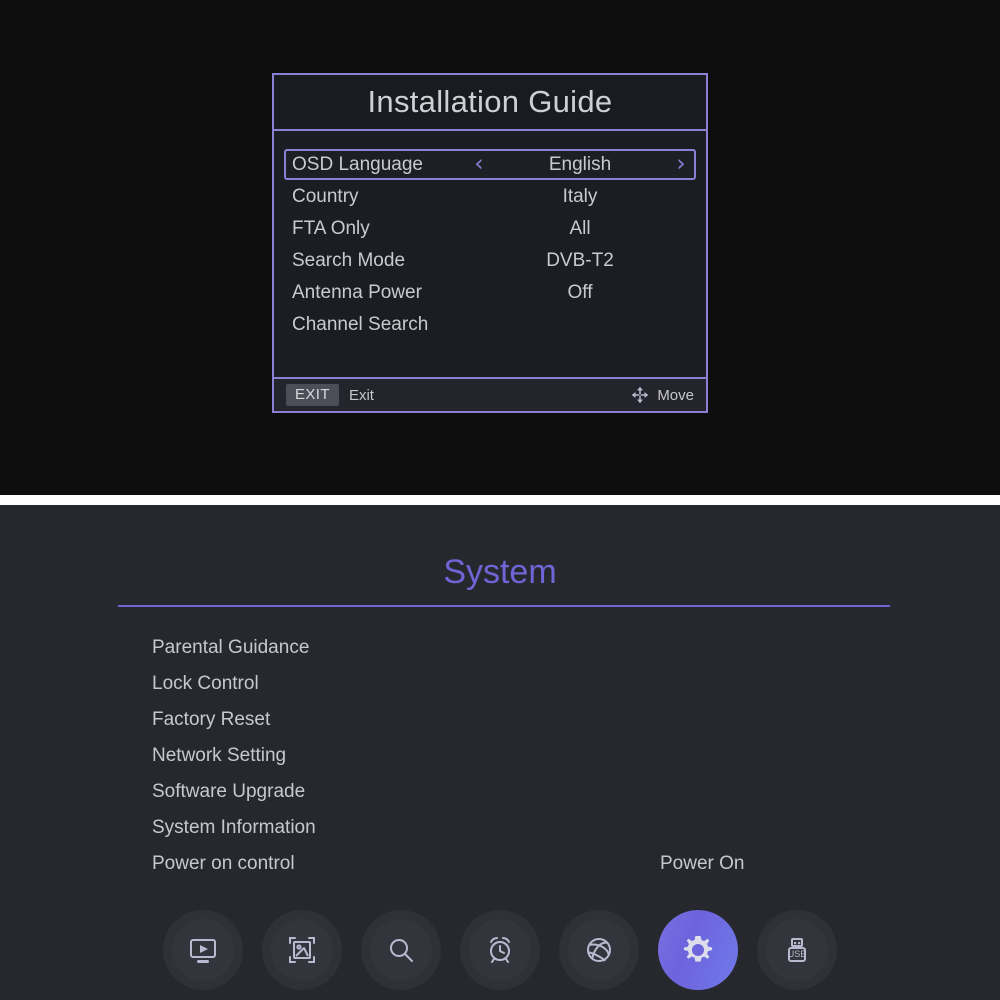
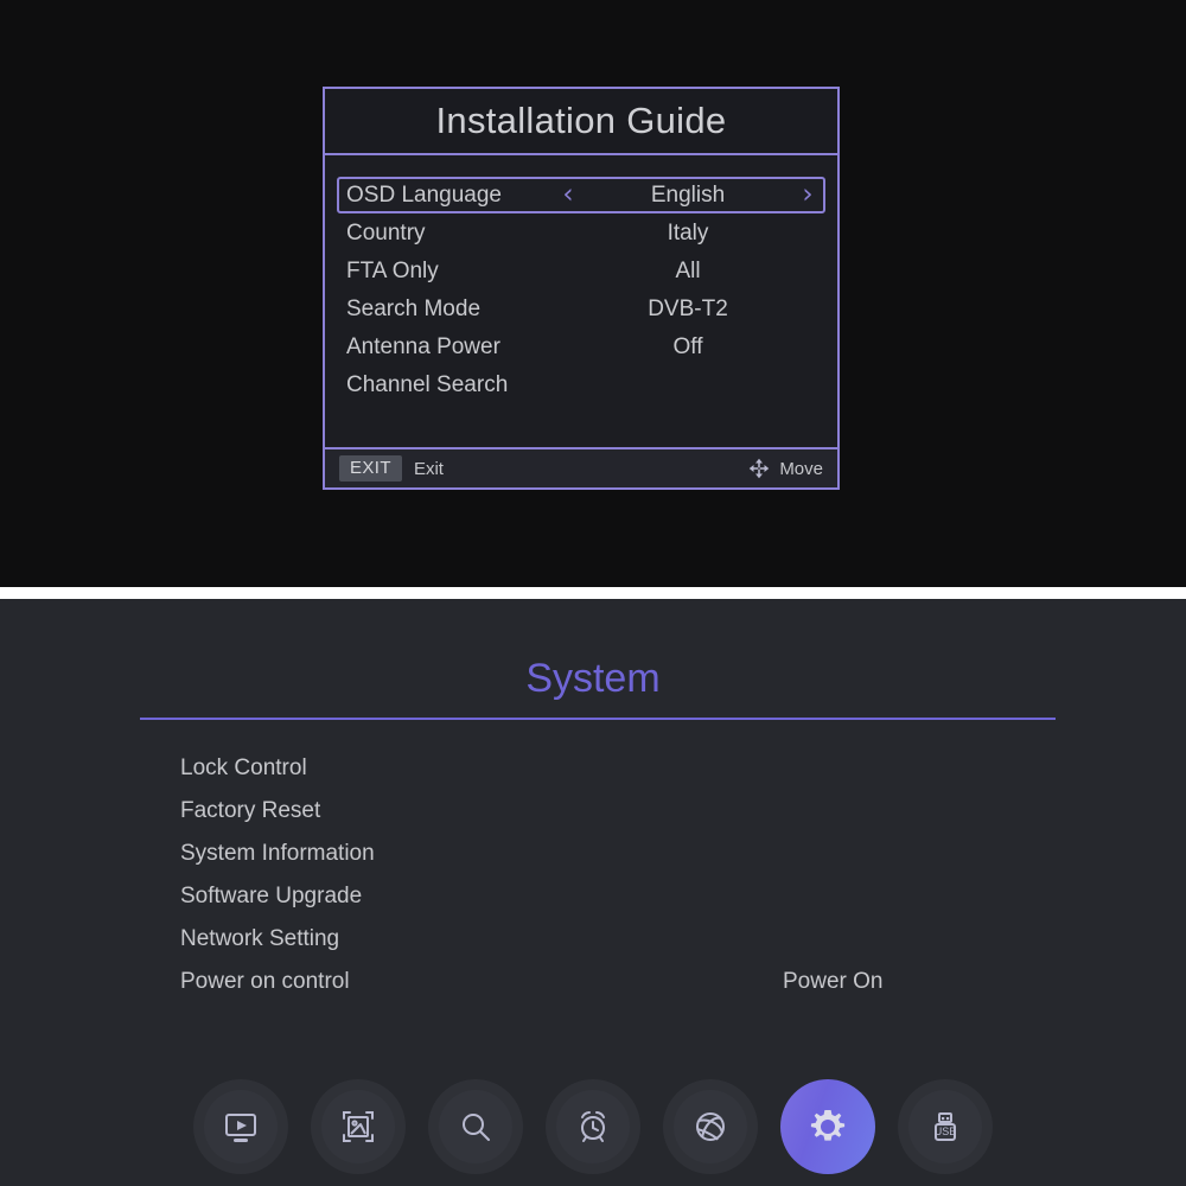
  Installation Guide
  OSD Language
  ‹
  English
  ›
  Country
  Italy
  FTA Only
  All
  Search Mode
  DVB-T2
  Antenna Power
  Off
  Channel Search
  EXIT
  Exit
  Move
  System
- Parental Guidance
  Lock Control
  Factory Reset
- Network Setting
+ System Information
  Software Upgrade
- System Information
+ Network Setting
  Power on control
  Power On
  USB
